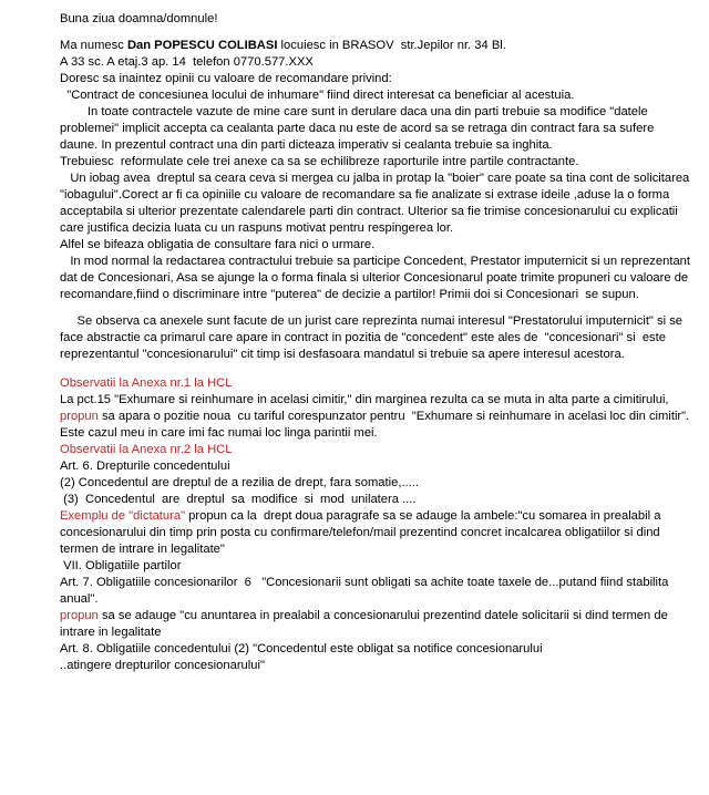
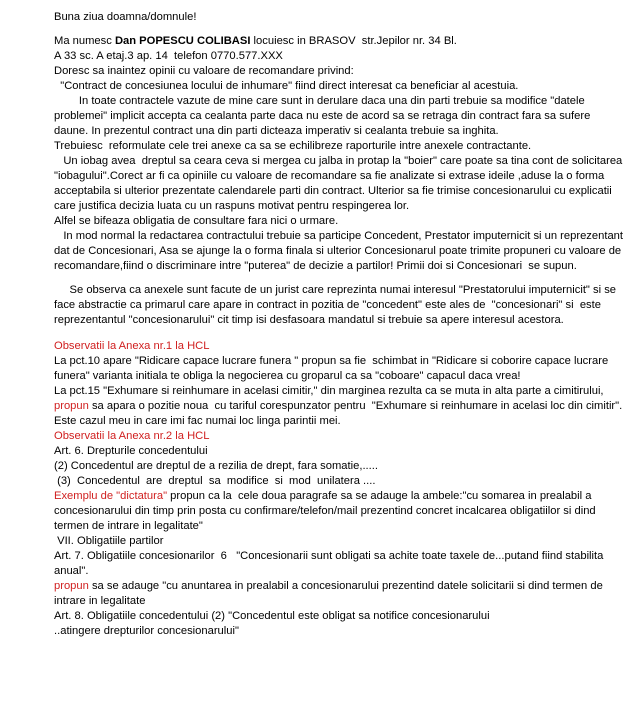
  Buna ziua doamna/domnule!
  Ma numesc Dan POPESCU COLIBASI locuiesc in BRASOV str.Jepilor nr. 34 Bl.
  A 33 sc. A etaj.3 ap. 14 telefon 0770.577.XXX
  Doresc sa inaintez opinii cu valoare de recomandare privind:
  "Contract de concesiunea locului de inhumare" fiind direct interesat ca beneficiar al acestuia.
  In toate contractele vazute de mine care sunt in derulare daca una din parti trebuie sa modifice "datele problemei" implicit accepta ca cealanta parte daca nu este de acord sa se retraga din contract fara sa sufere daune. In prezentul contract una din parti dicteaza imperativ si cealanta trebuie sa inghita.
- Trebuiesc reformulate cele trei anexe ca sa se echilibreze raporturile intre partile contractante.
+ Trebuiesc reformulate cele trei anexe ca sa se echilibreze raporturile intre anexele contractante.
  Un iobag avea dreptul sa ceara ceva si mergea cu jalba in protap la "boier" care poate sa tina cont de solicitarea "iobagului".Corect ar fi ca opiniile cu valoare de recomandare sa fie analizate si extrase ideile ,aduse la o forma acceptabila si ulterior prezentate calendarele parti din contract. Ulterior sa fie trimise concesionarului cu explicatii care justifica decizia luata cu un raspuns motivat pentru respingerea lor.
  Alfel se bifeaza obligatia de consultare fara nici o urmare.
  In mod normal la redactarea contractului trebuie sa participe Concedent, Prestator imputernicit si un reprezentant dat de Concesionari, Asa se ajunge la o forma finala si ulterior Concesionarul poate trimite propuneri cu valoare de recomandare,fiind o discriminare intre "puterea" de decizie a partilor! Primii doi si Concesionari se supun.
  Se observa ca anexele sunt facute de un jurist care reprezinta numai interesul "Prestatorului imputernicit" si se face abstractie ca primarul care apare in contract in pozitia de "concedent" este ales de "concesionari" si este reprezentantul "concesionarului" cit timp isi desfasoara mandatul si trebuie sa apere interesul acestora.
  Observatii la Anexa nr.1 la HCL
+ La pct.10 apare "Ridicare capace lucrare funera " propun sa fie schimbat in "Ridicare si coborire capace lucrare funera" varianta initiala te obliga la negocierea cu groparul ca sa "coboare" capacul daca vrea!
  La pct.15 "Exhumare si reinhumare in acelasi cimitir," din marginea rezulta ca se muta in alta parte a cimitirului,
  propun sa apara o pozitie noua cu tariful corespunzator pentru "Exhumare si reinhumare in acelasi loc din cimitir". Este cazul meu in care imi fac numai loc linga parintii mei.
  Observatii la Anexa nr.2 la HCL
  Art. 6. Drepturile concedentului
  (2) Concedentul are dreptul de a rezilia de drept, fara somatie,.....
  (3) Concedentul are dreptul sa modifice si mod unilatera ....
- Exemplu de "dictatura" propun ca la drept doua paragrafe sa se adauge la ambele:"cu somarea in prealabil a concesionarului din timp prin posta cu confirmare/telefon/mail prezentind concret incalcarea obligatiilor si dind termen de intrare in legalitate"
+ Exemplu de "dictatura" propun ca la cele doua paragrafe sa se adauge la ambele:"cu somarea in prealabil a concesionarului din timp prin posta cu confirmare/telefon/mail prezentind concret incalcarea obligatiilor si dind termen de intrare in legalitate"
  VII. Obligatiile partilor
  Art. 7. Obligatiile concesionarilor 6 "Concesionarii sunt obligati sa achite toate taxele de...putand fiind stabilita anual".
  propun sa se adauge "cu anuntarea in prealabil a concesionarului prezentind datele solicitarii si dind termen de intrare in legalitate
  Art. 8. Obligatiile concedentului (2) "Concedentul este obligat sa notifice concesionarului
  ..atingere drepturilor concesionarului"
